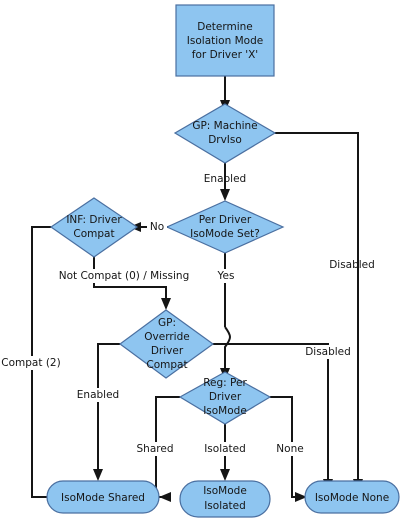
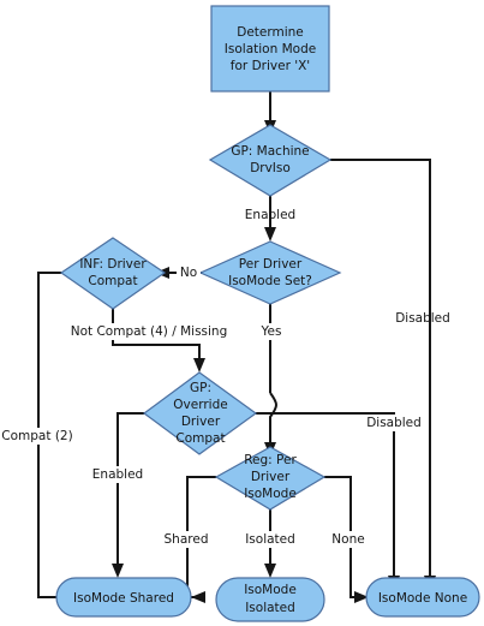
  Determine
  Isolation Mode
  for Driver 'X'
  GP: Machine
  DrvIso
  Per Driver
  IsoMode Set?
  INF: Driver
  Compat
  GP:
  Override
  Driver
  Compat
  Reg: Per
  Driver
  IsoMode
  IsoMode Shared
  IsoMode
  Isolated
  IsoMode None
  Enabled
  Disabled
  No
  Yes
- Not Compat (0) / Missing
+ Not Compat (4) / Missing
  Compat (2)
  Enabled
  Disabled
  Shared
  Isolated
  None
